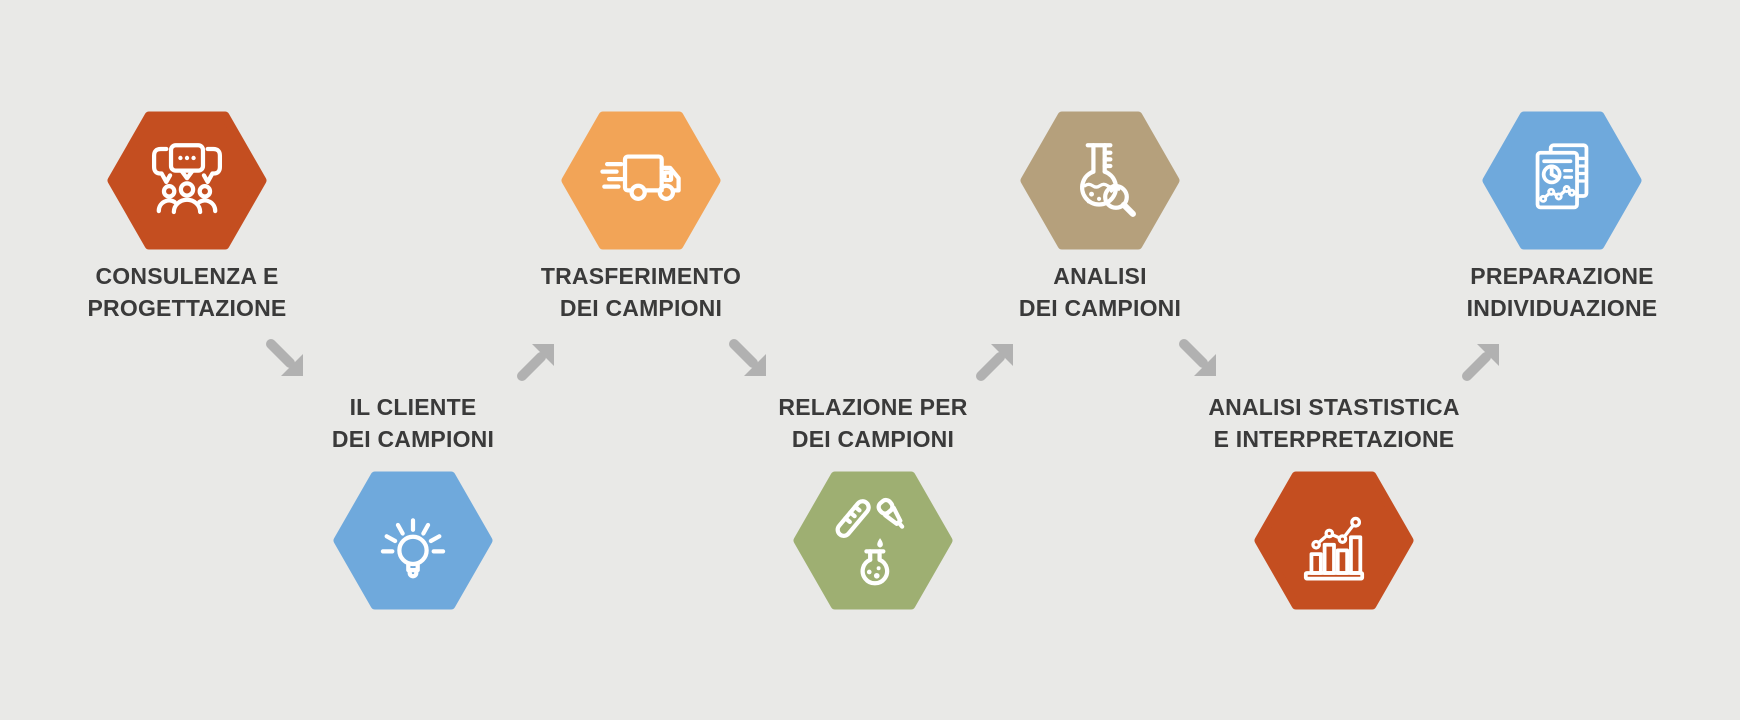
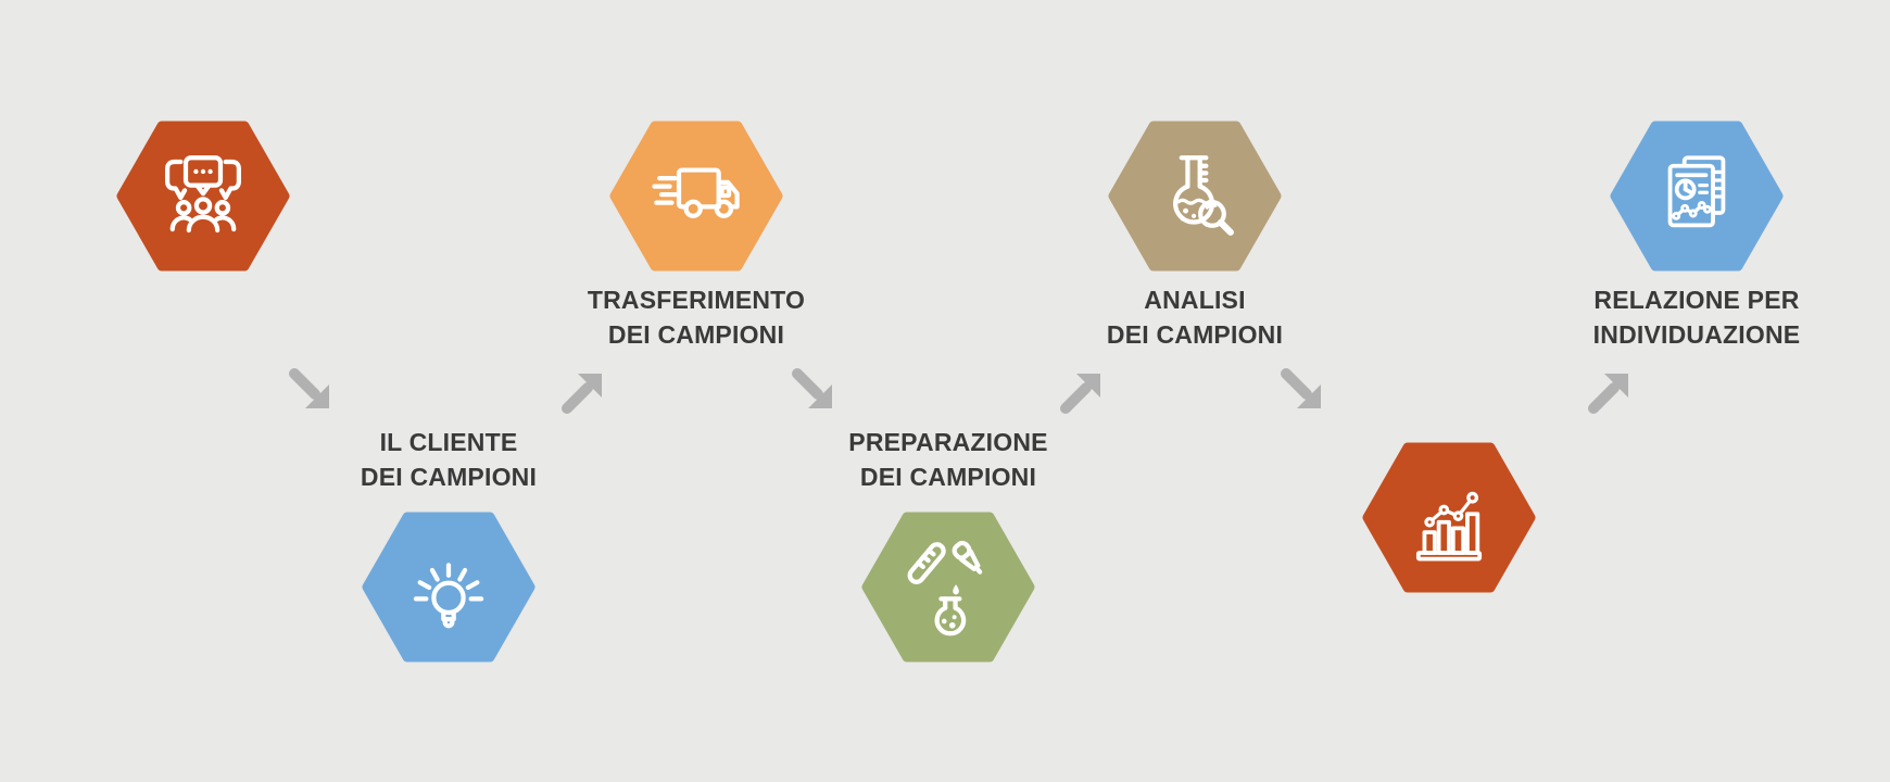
- CONSULENZA E
- PROGETTAZIONE
  IL CLIENTE
  DEI CAMPIONI
  TRASFERIMENTO
  DEI CAMPIONI
- RELAZIONE PER
+ PREPARAZIONE
  DEI CAMPIONI
  ANALISI
  DEI CAMPIONI
- ANALISI STASTISTICA
- E INTERPRETAZIONE
- PREPARAZIONE
+ RELAZIONE PER
  INDIVIDUAZIONE
